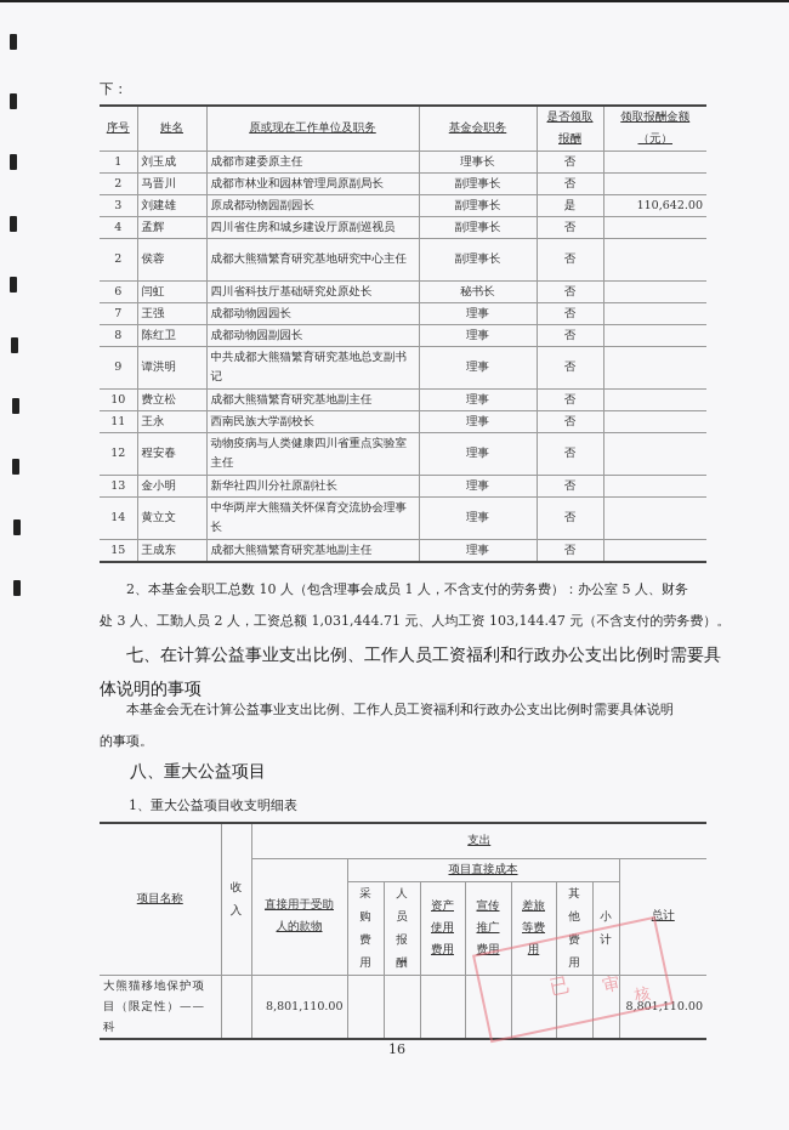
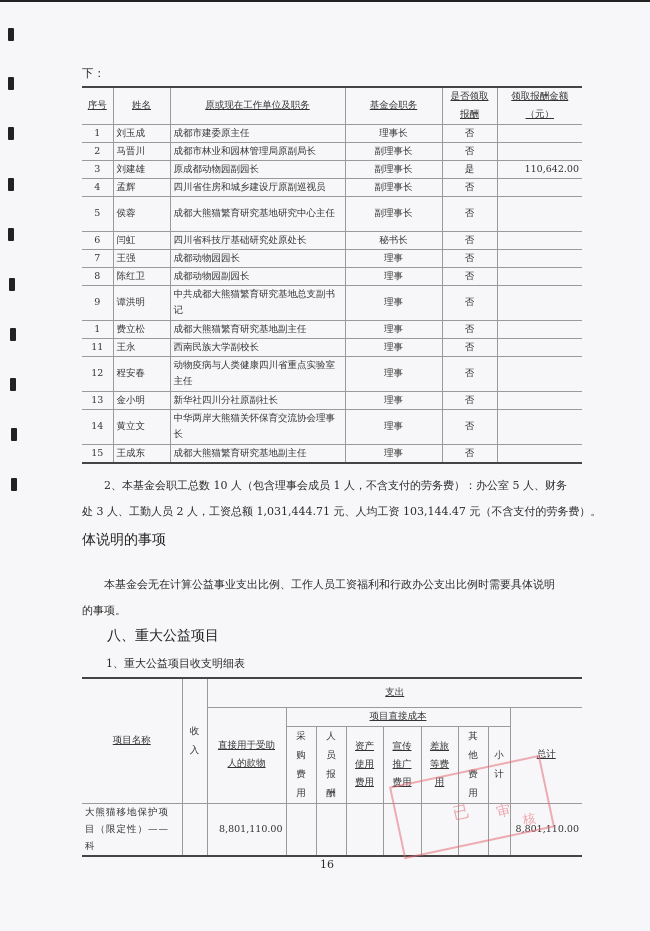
  下：
  序号	姓名	原或现在工作单位及职务	基金会职务	是否领取报酬	领取报酬金额（元）
  1	刘玉成	成都市建委原主任	理事长	否
  2	马晋川	成都市林业和园林管理局原副局长	副理事长	否
  3	刘建雄	原成都动物园副园长	副理事长	是	110,642.00
  4	孟辉	四川省住房和城乡建设厅原副巡视员	副理事长	否
- 2	侯蓉	成都大熊猫繁育研究基地研究中心主任	副理事长	否
+ 5	侯蓉	成都大熊猫繁育研究基地研究中心主任	副理事长	否
  6	闫虹	四川省科技厅基础研究处原处长	秘书长	否
  7	王强	成都动物园园长	理事	否
  8	陈红卫	成都动物园副园长	理事	否
  9	谭洪明	中共成都大熊猫繁育研究基地总支副书记	理事	否
- 10	费立松	成都大熊猫繁育研究基地副主任	理事	否
+ 1	费立松	成都大熊猫繁育研究基地副主任	理事	否
  11	王永	西南民族大学副校长	理事	否
  12	程安春	动物疫病与人类健康四川省重点实验室主任	理事	否
  13	金小明	新华社四川分社原副社长	理事	否
  14	黄立文	中华两岸大熊猫关怀保育交流协会理事长	理事	否
  15	王成东	成都大熊猫繁育研究基地副主任	理事	否
  2、本基金会职工总数 10 人（包含理事会成员 1 人，不含支付的劳务费）：办公室 5 人、财务
  处 3 人、工勤人员 2 人，工资总额 1,031,444.71 元、人均工资 103,144.47 元（不含支付的劳务费）。
- 七、在计算公益事业支出比例、工作人员工资福利和行政办公支出比例时需要具
  体说明的事项
  本基金会无在计算公益事业支出比例、工作人员工资福利和行政办公支出比例时需要具体说明
  的事项。
  八、重大公益项目
  1、重大公益项目收支明细表
  项目名称	收入	支出
  直接用于受助人的款物	项目直接成本	总计
  采购费用	人员报酬	资产使用费用	宣传推广费用	差旅等费用	其他费用	小计
  大熊猫移地保护项目（限定性）——科		8,801,110.00								8,801,110.00
  16
